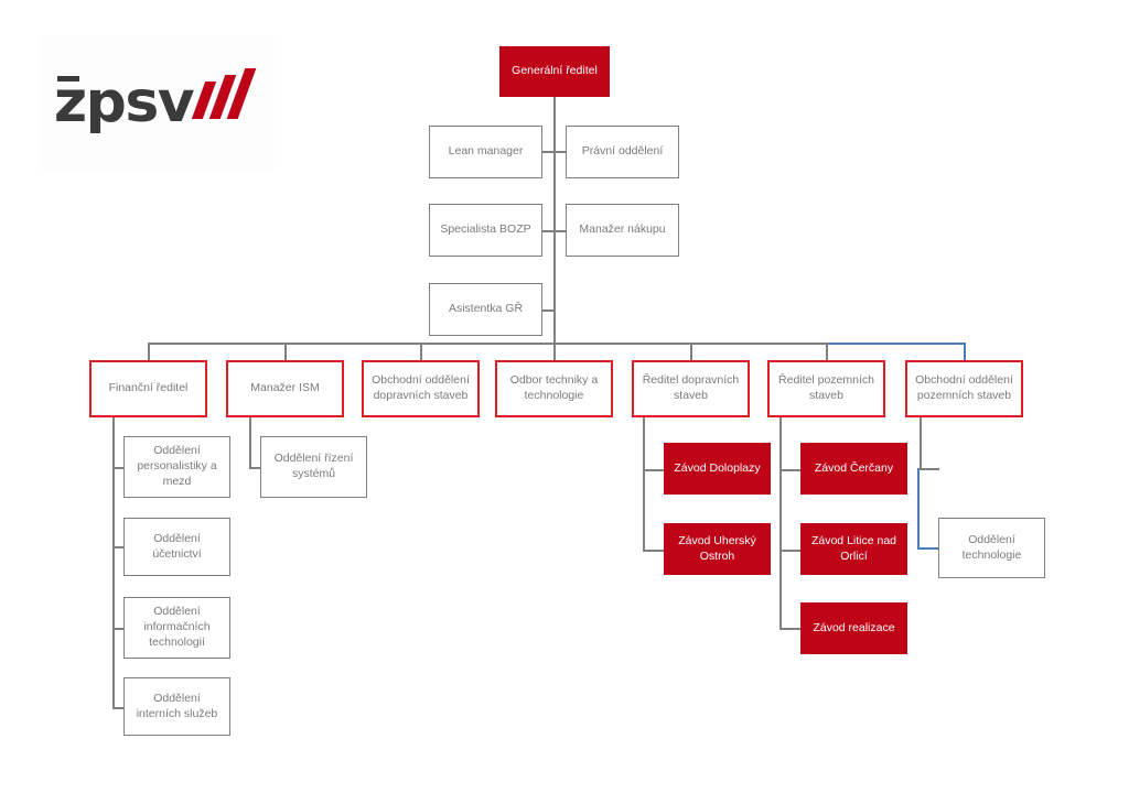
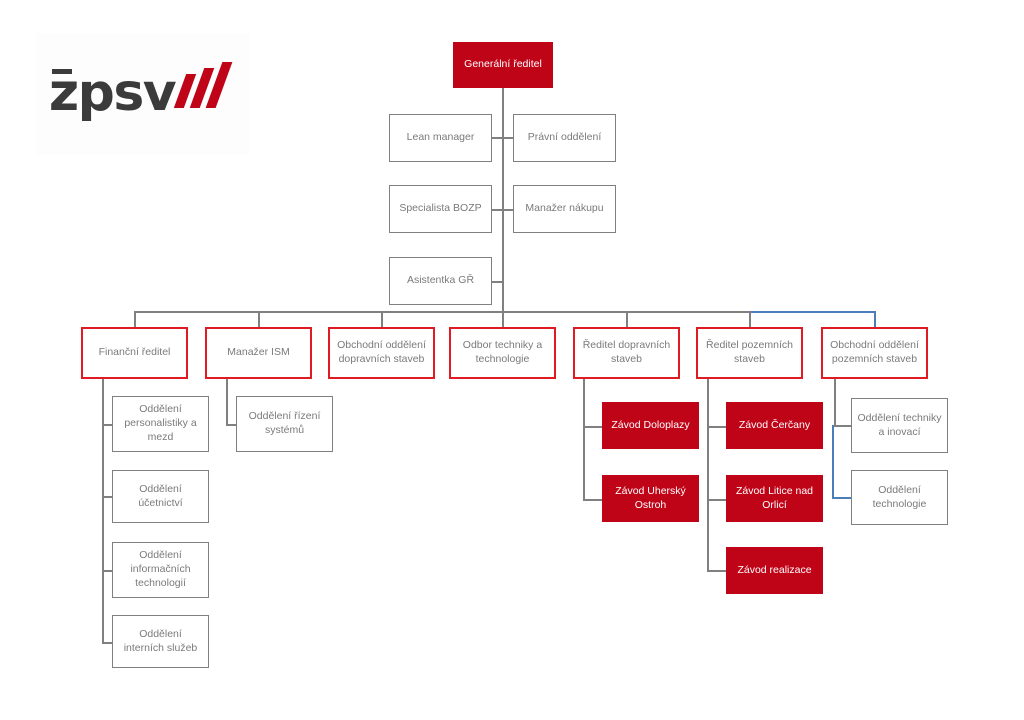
  zpsv
  Generální ředitel
  Lean manager
  Právní oddělení
  Specialista BOZP
  Manažer nákupu
  Asistentka GŘ
  Finanční ředitel
  Manažer ISM
  Obchodní oddělení dopravních staveb
  Odbor techniky a technologie
  Ředitel dopravních staveb
  Ředitel pozemních staveb
  Obchodní oddělení pozemních staveb
  Oddělení personalistiky a mezd
  Oddělení účetnictví
  Oddělení informačních technologií
  Oddělení interních služeb
  Oddělení řízení systémů
  Závod Doloplazy
  Závod Uherský Ostroh
  Závod Čerčany
  Závod Litice nad Orlicí
  Závod realizace
+ Oddělení techniky a inovací
  Oddělení technologie
